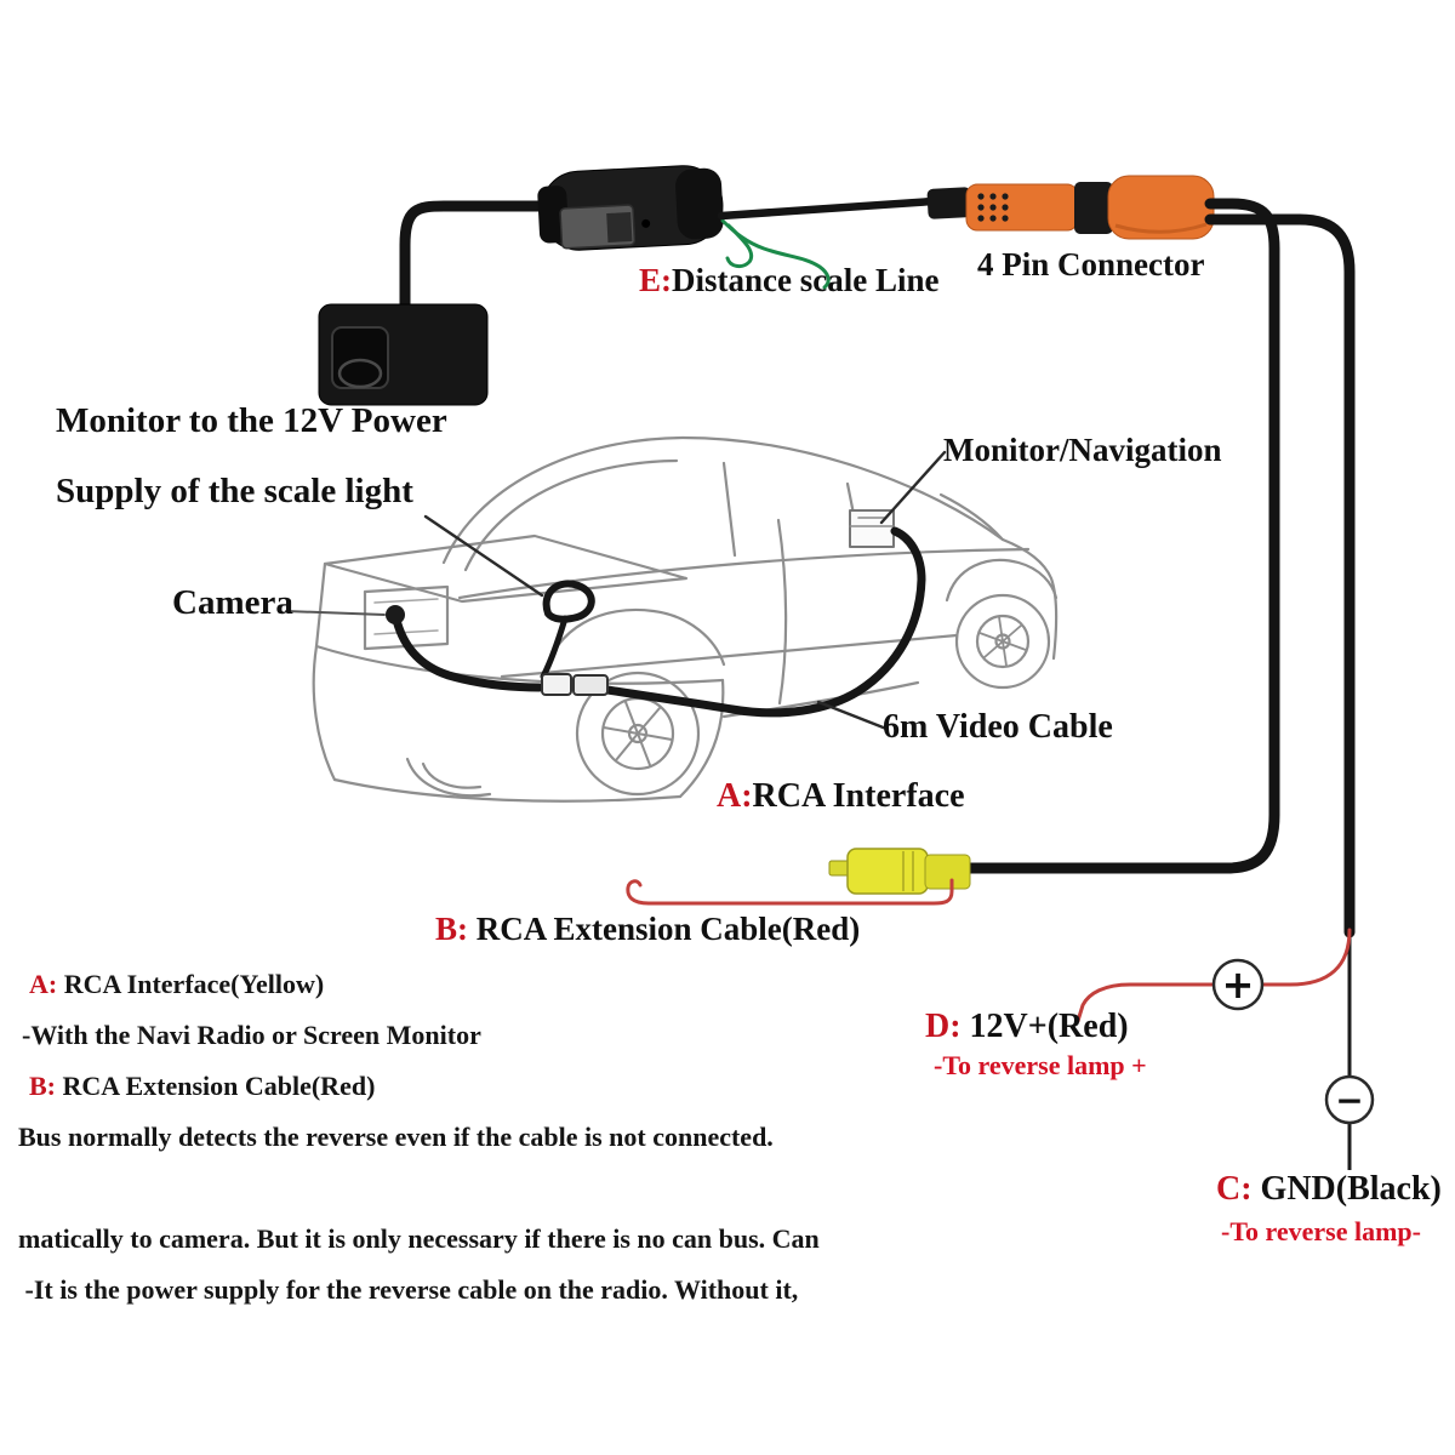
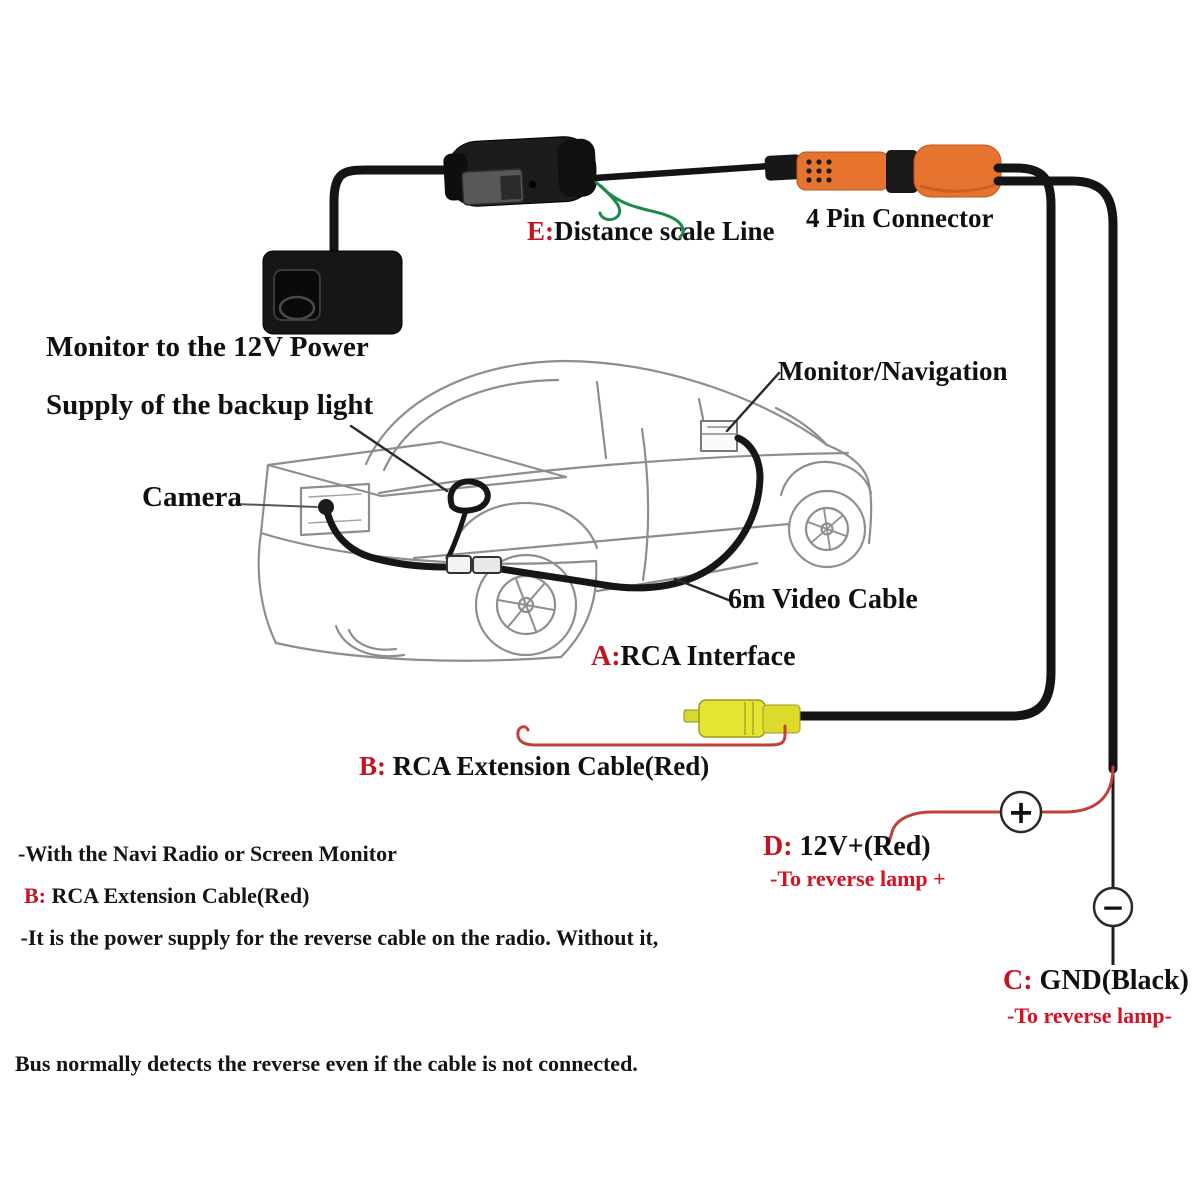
  +
  −
  Monitor to the 12V Power
- Supply of the scale light
+ Supply of the backup light
  Camera
  E:Distance scale Line
  4 Pin Connector
  Monitor/Navigation
  6m Video Cable
  A:RCA Interface
  B: RCA Extension Cable(Red)
  D: 12V+(Red)
  -To reverse lamp +
  C: GND(Black)
  -To reverse lamp-
- A: RCA Interface(Yellow)
  -With the Navi Radio or Screen Monitor
  B: RCA Extension Cable(Red)
- Bus normally detects the reverse even if the cable is not connected.
+ -It is the power supply for the reverse cable on the radio. Without it,
- matically to camera. But it is only necessary if there is no can bus. Can
- -It is the power supply for the reverse cable on the radio. Without it,
+ Bus normally detects the reverse even if the cable is not connected.
